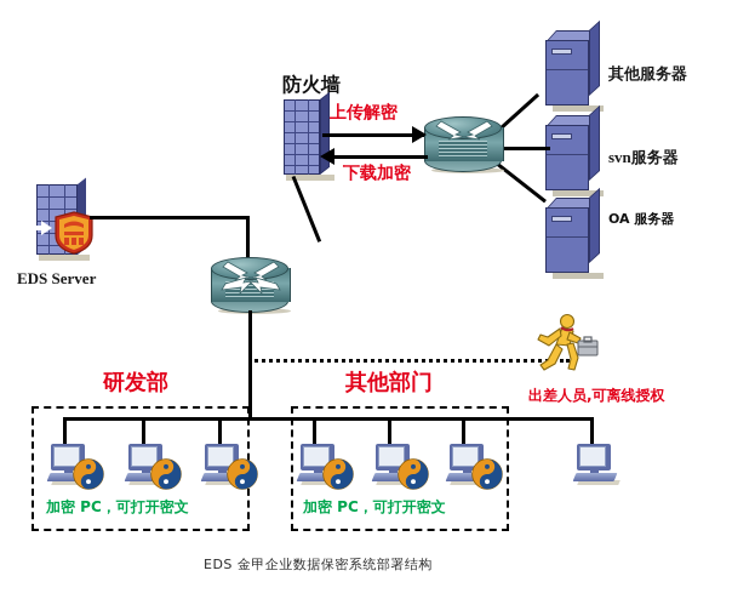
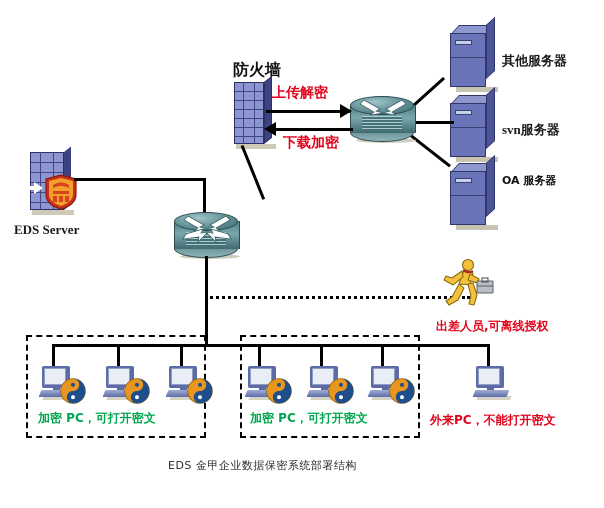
  其他服务器
  svn服务器
  OA 服务器
  防火墙
  上传解密
  下载加密
  EDS Server
  出差人员,可离线授权
- 研发部
- 其他部门
  加密 PC，可打开密文
  加密 PC，可打开密文
+ 外来PC，不能打开密文
  EDS 金甲企业数据保密系统部署结构
